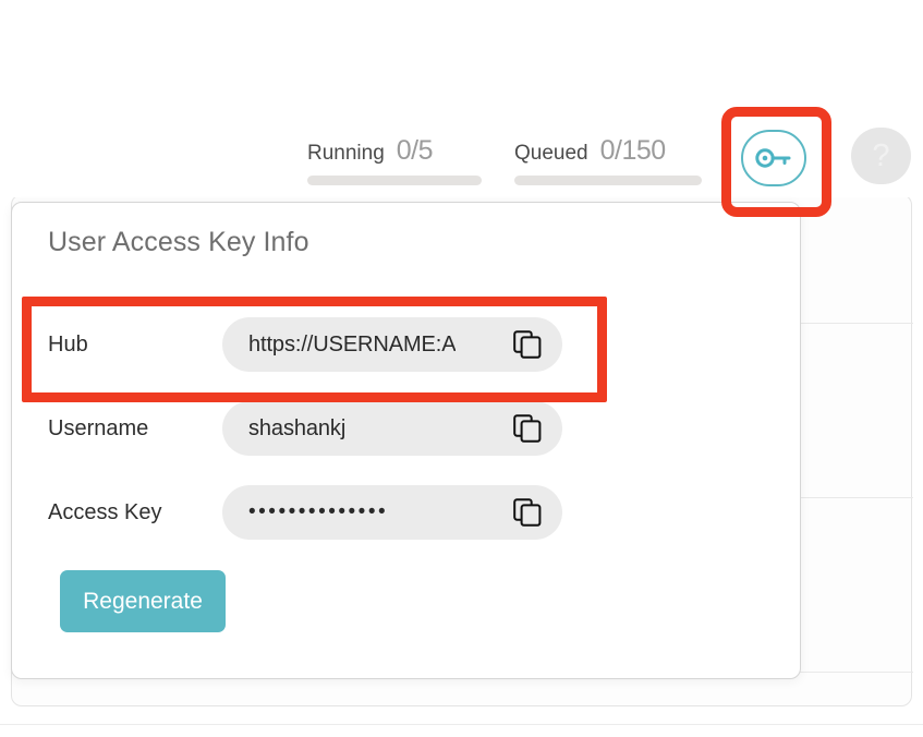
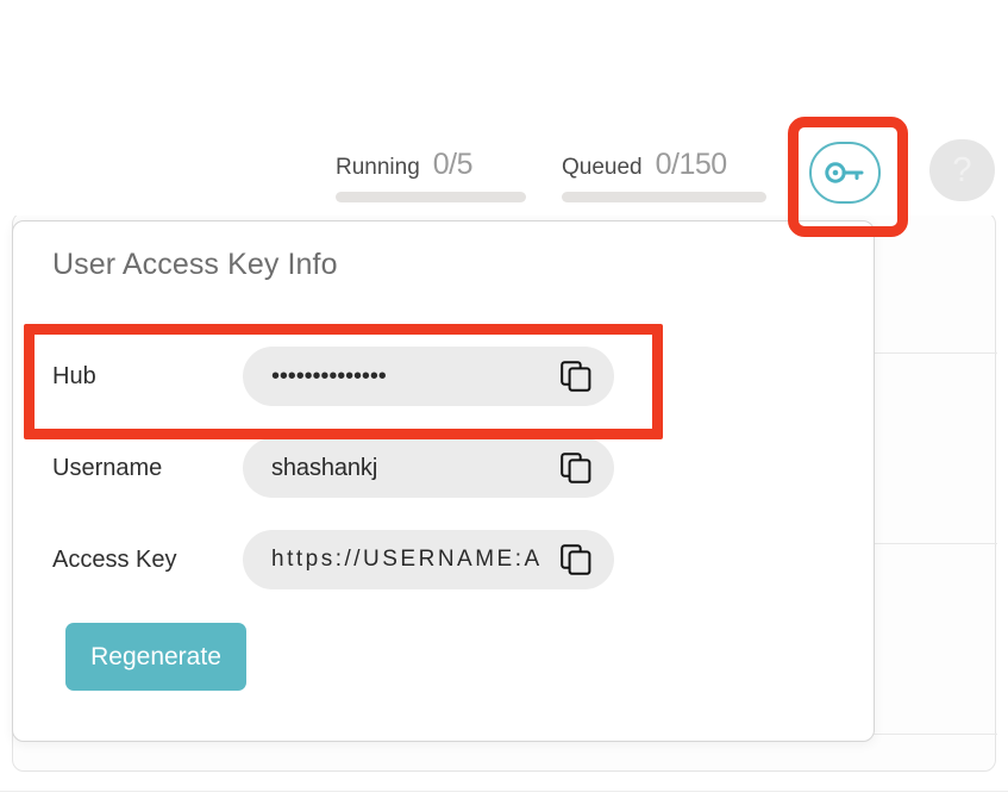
  Running
  0/5
  Queued
  0/150
  User Access Key Info
  Hub
- https://USERNAME:A
+ ••••••••••••••
  Username
  shashankj
  Access Key
- ••••••••••••••
+ https://USERNAME:A
  Regenerate
